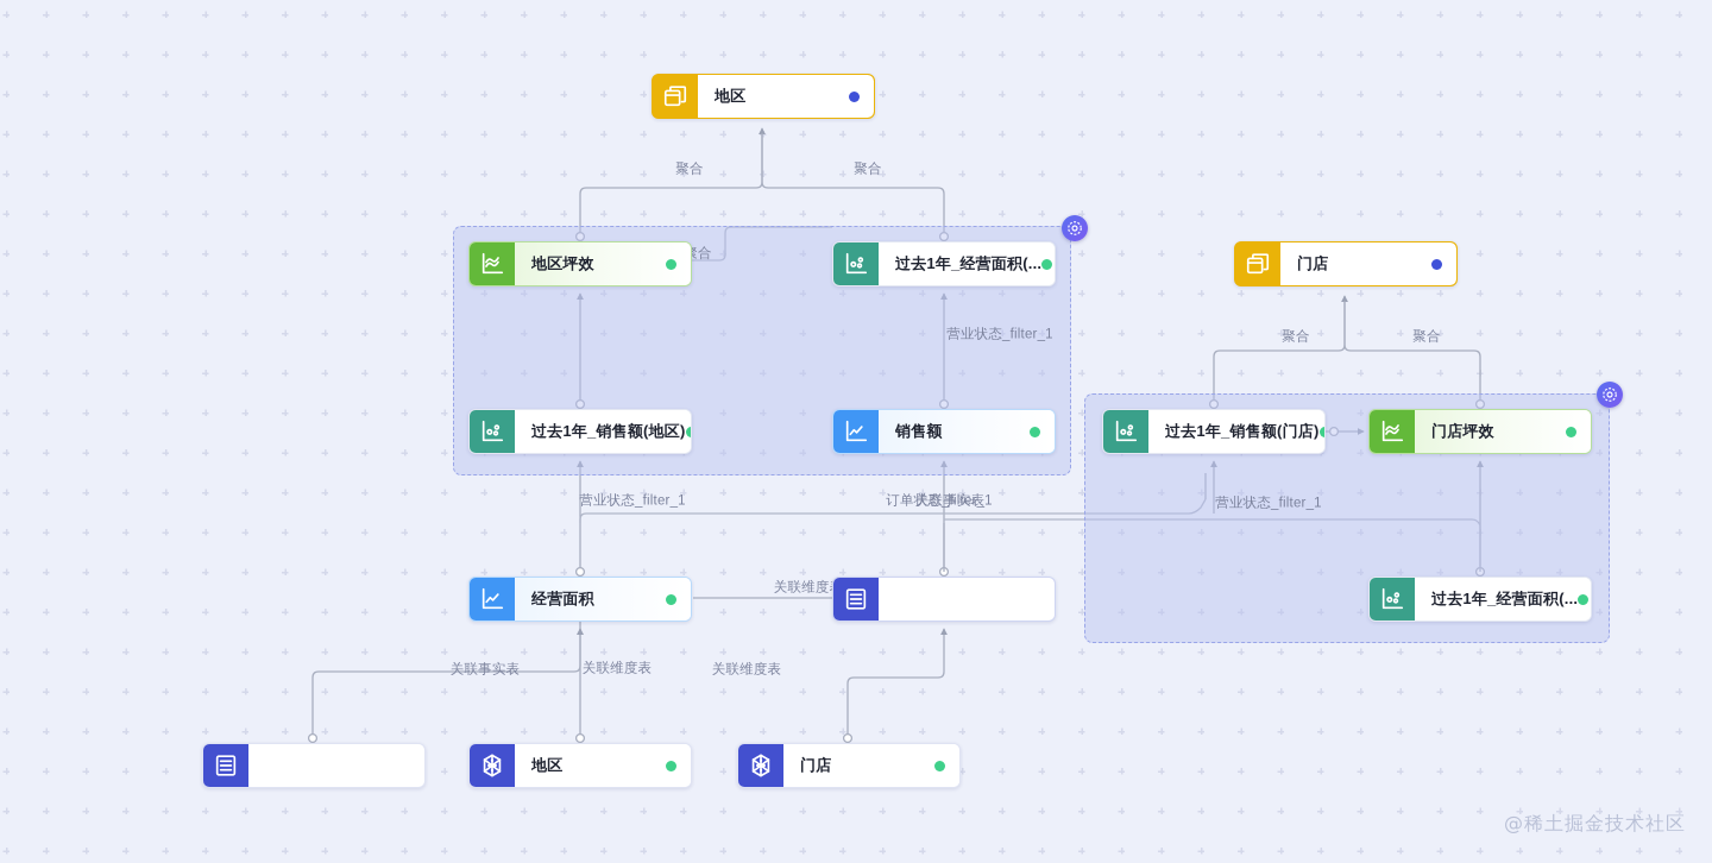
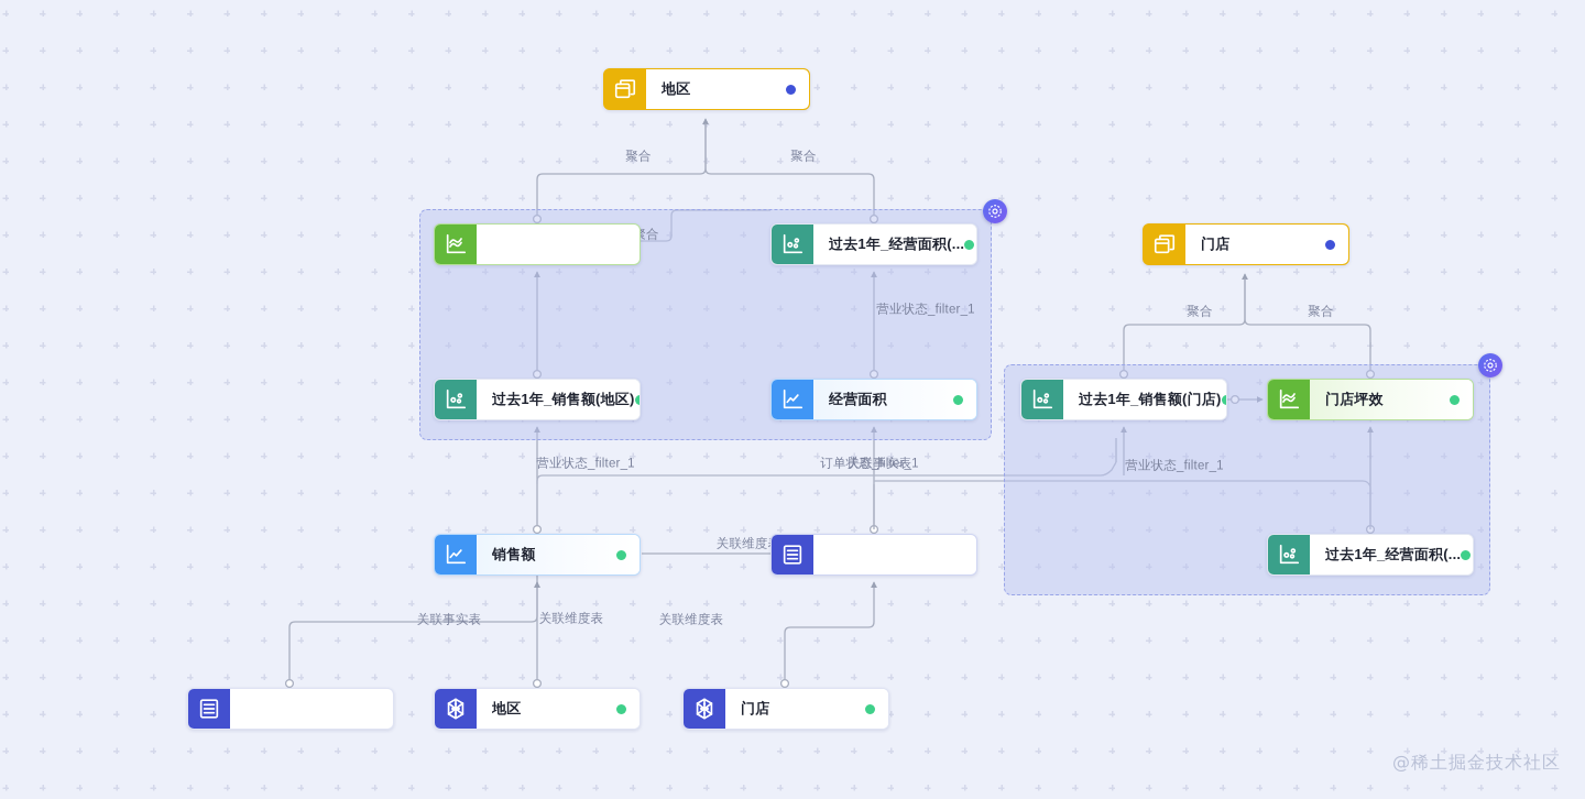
  聚合
  聚合
  聚合
  聚合
  营业状态_filter_1
  营业状态_filter_1
  订单状态_filter_1
  关联事实表
  营业状态_filter_1
  关联维度
  关联事实表
  关联维度表
  关联维度表
  地区
  门店
- 地区坪效
  过去1年_经营面积(...
  过去1年_销售额(地区)
- 销售额
+ 经营面积
  过去1年_销售额(门店)
  门店坪效
  过去1年_经营面积(...
- 经营面积
+ 销售额
  地区
  门店
  @稀土掘金技术社区
